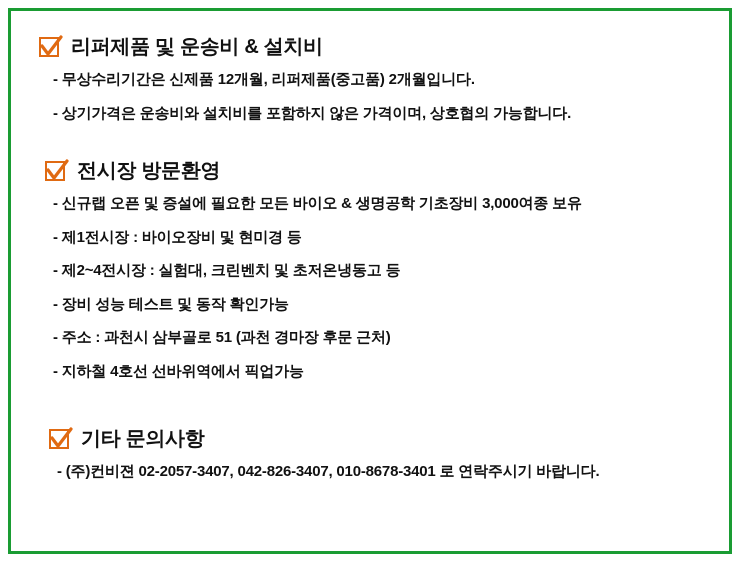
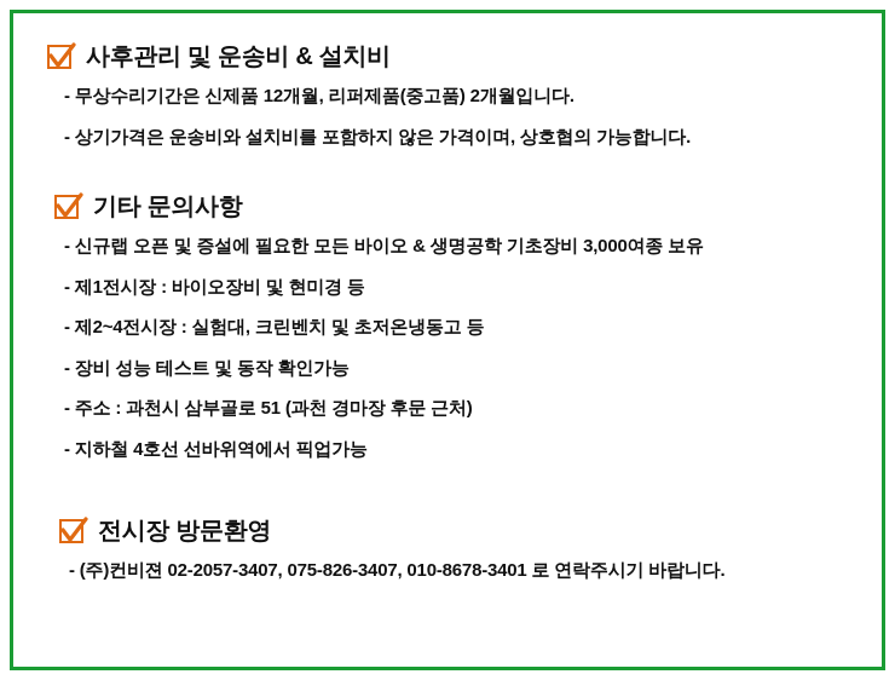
- 리퍼제품 및 운송비 & 설치비
+ 사후관리 및 운송비 & 설치비
  - 무상수리기간은 신제품 12개월, 리퍼제품(중고품) 2개월입니다.
  - 상기가격은 운송비와 설치비를 포함하지 않은 가격이며, 상호협의 가능합니다.
- 전시장 방문환영
+ 기타 문의사항
  - 신규랩 오픈 및 증설에 필요한 모든 바이오 & 생명공학 기초장비 3,000여종 보유
  - 제1전시장 : 바이오장비 및 현미경 등
  - 제2~4전시장 : 실험대, 크린벤치 및 초저온냉동고 등
  - 장비 성능 테스트 및 동작 확인가능
  - 주소 : 과천시 삼부골로 51 (과천 경마장 후문 근처)
  - 지하철 4호선 선바위역에서 픽업가능
- 기타 문의사항
+ 전시장 방문환영
- - (주)컨비젼 02-2057-3407, 042-826-3407, 010-8678-3401 로 연락주시기 바랍니다.
+ - (주)컨비젼 02-2057-3407, 075-826-3407, 010-8678-3401 로 연락주시기 바랍니다.
